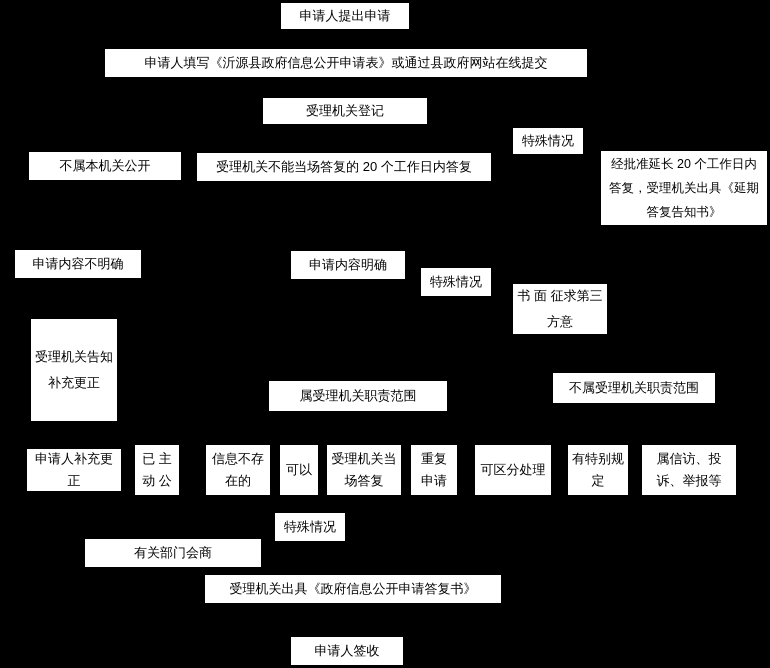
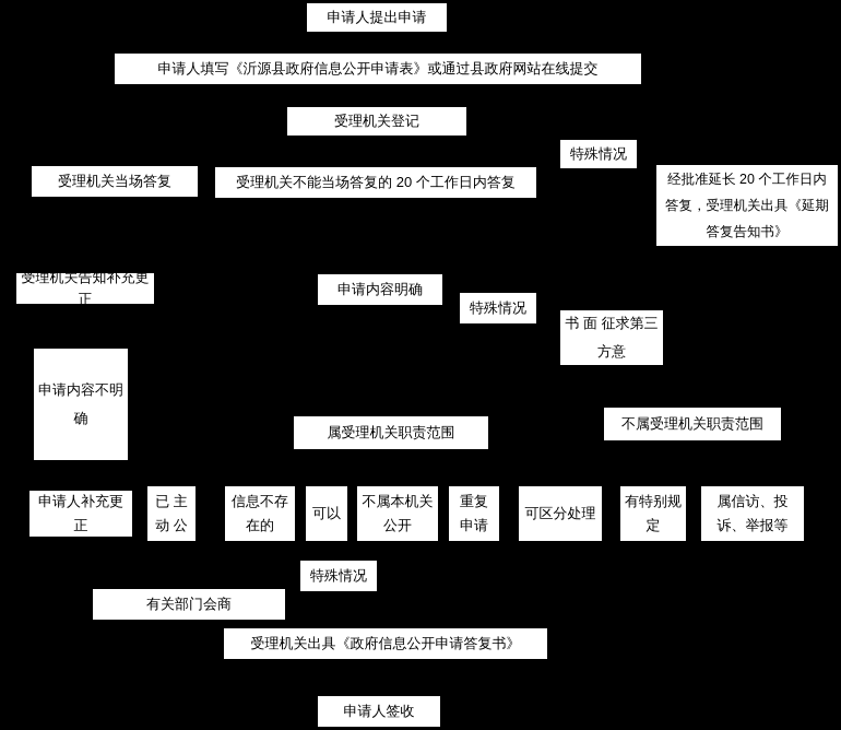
  申请人提出申请
  申请人填写《沂源县政府信息公开申请表》或通过县政府网站在线提交
  受理机关登记
  特殊情况
- 不属本机关公开
+ 受理机关当场答复
  受理机关不能当场答复的 20 个工作日内答复
  经批准延长 20 个工作日内答复，受理机关出具《延期答复告知书》
- 申请内容不明确
+ 受理机关告知补充更正
  申请内容明确
  特殊情况
  书 面 征求第三方意
- 受理机关告知补充更正
+ 申请内容不明确
  属受理机关职责范围
  不属受理机关职责范围
  申请人补充更正
  已 主动 公
  信息不存在的
  可以
- 受理机关当场答复
+ 不属本机关公开
  重复申请
  可区分处理
  有特别规定
  属信访、投诉、举报等
  特殊情况
  有关部门会商
  受理机关出具《政府信息公开申请答复书》
  申请人签收
